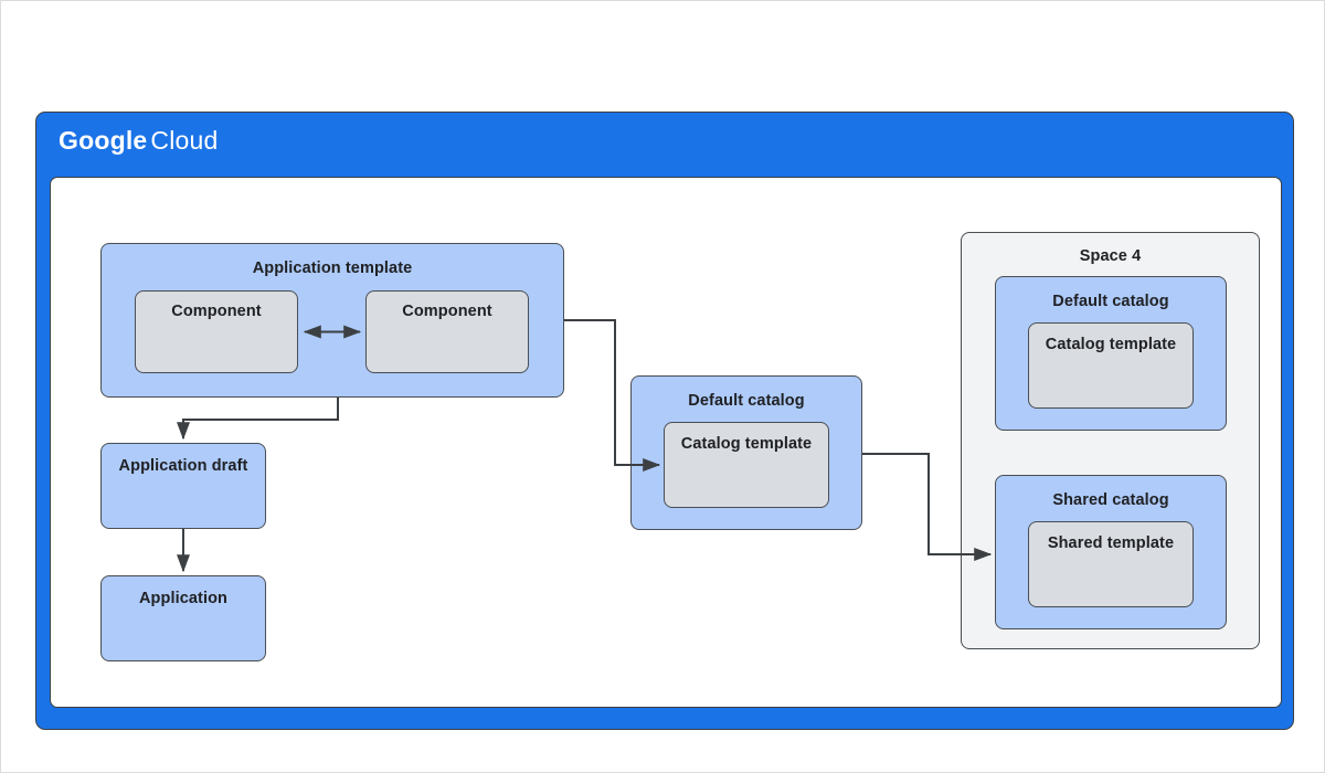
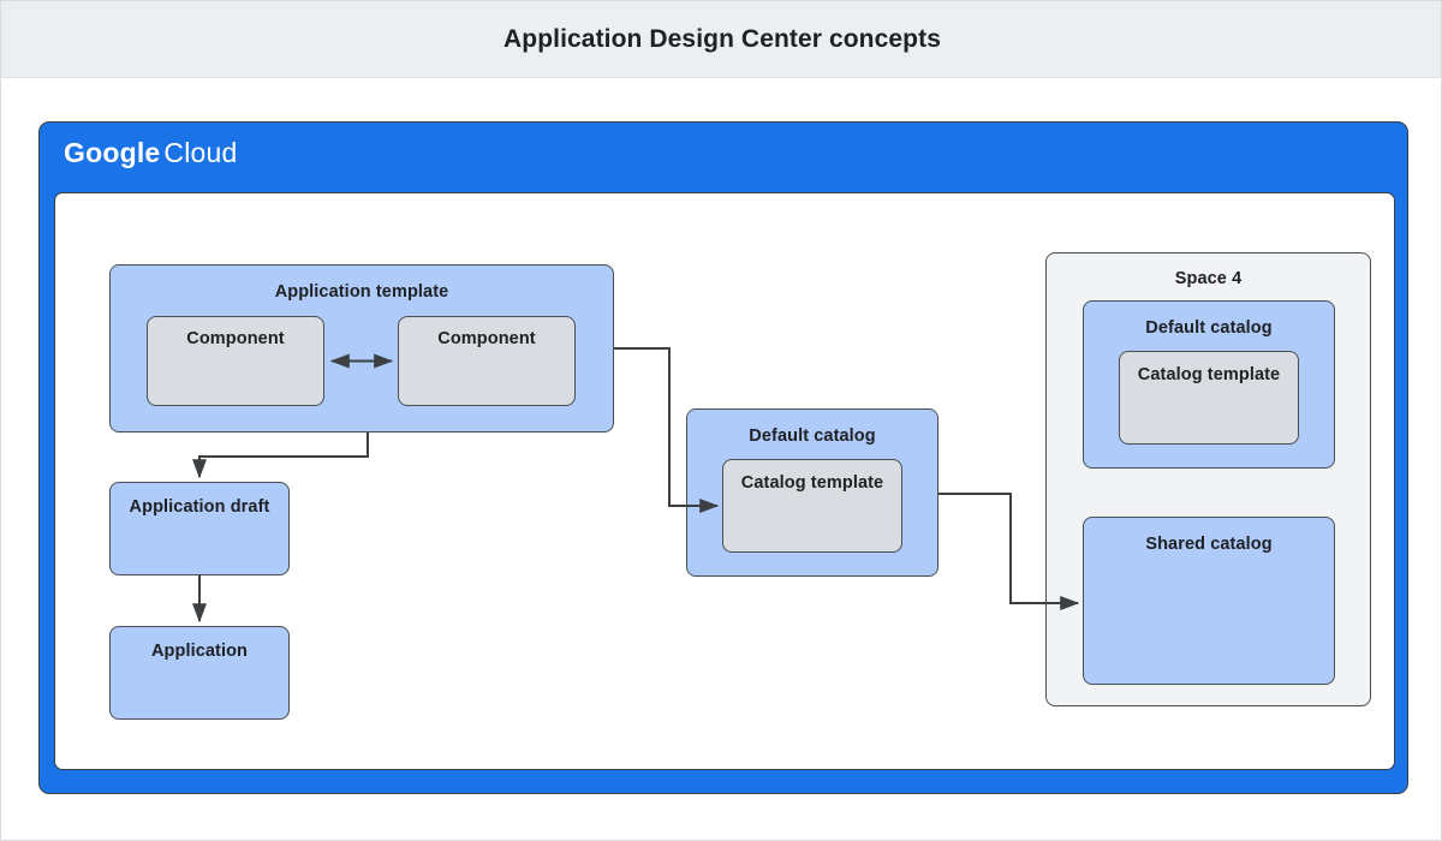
+ Application Design Center concepts
  GoogleCloud
  Application template
  Component
  Component
  Application draft
  Application
  Default catalog
  Catalog template
  Space 4
  Default catalog
  Catalog template
  Shared catalog
- Shared template
